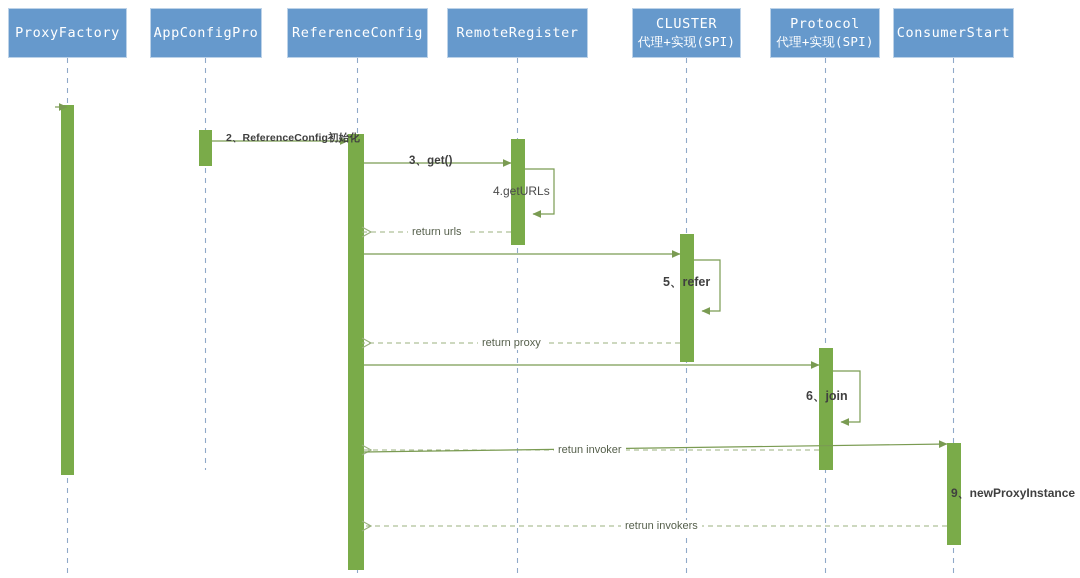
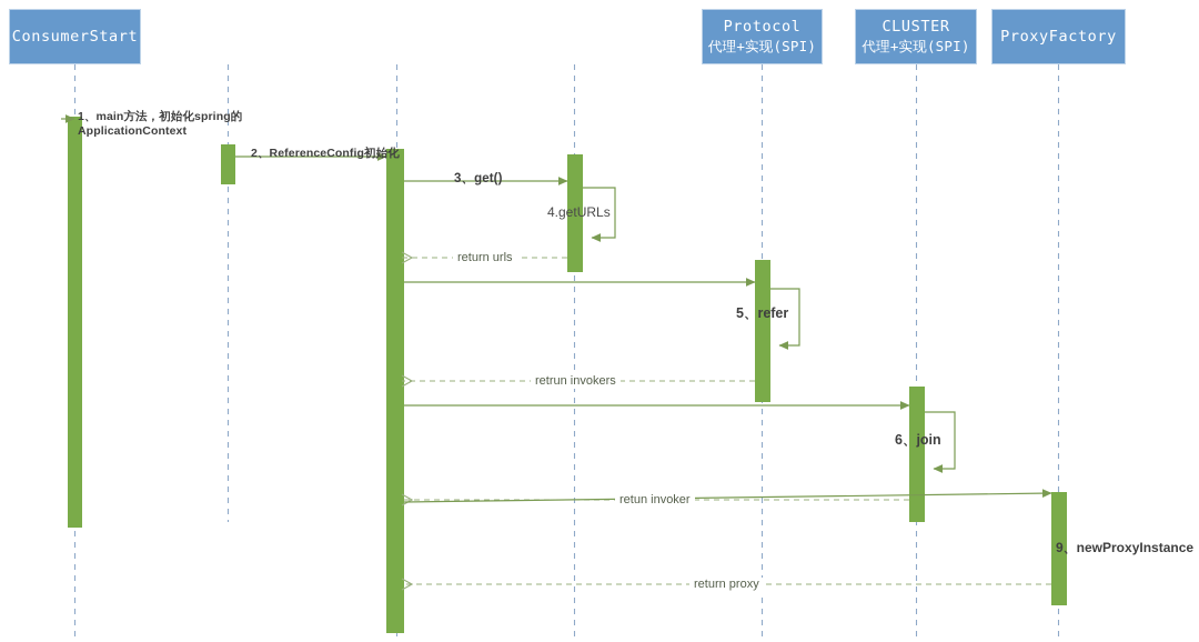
- ProxyFactory
+ ConsumerStart
- AppConfigPro
- ReferenceConfig
- RemoteRegister
- CLUSTER
+ Protocol
  代理+实现(SPI)
- Protocol
+ CLUSTER
  代理+实现(SPI)
- ConsumerStart
+ ProxyFactory
+ 1、main方法，初始化spring的
+ ApplicationContext
  2、ReferenceConfig初始化
  3、get()
  4.getURLs
  5、refer
  6、join
  9、newProxyInstance
  return urls
- return proxy
+ retrun invokers
  retun invoker
- retrun invokers
+ return proxy
